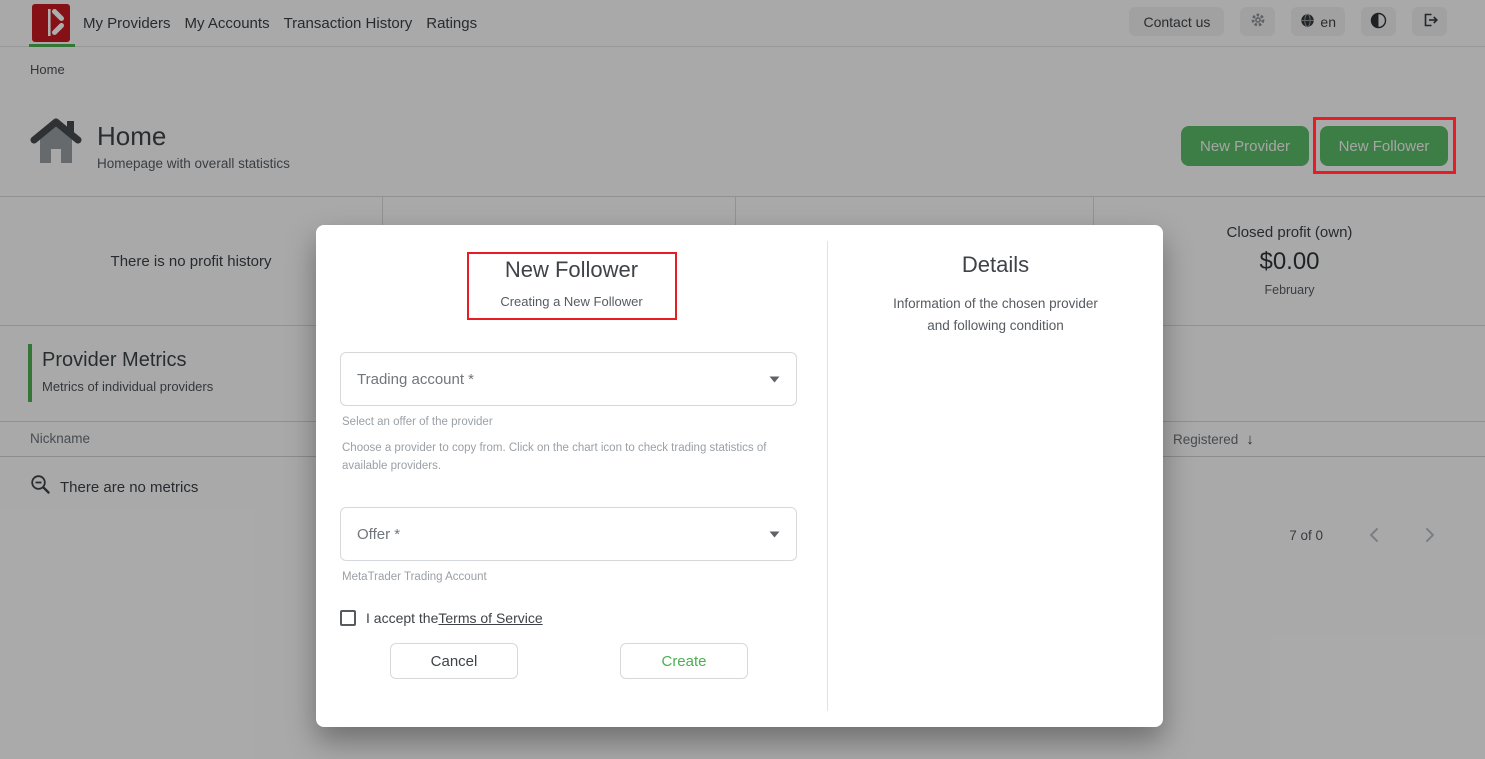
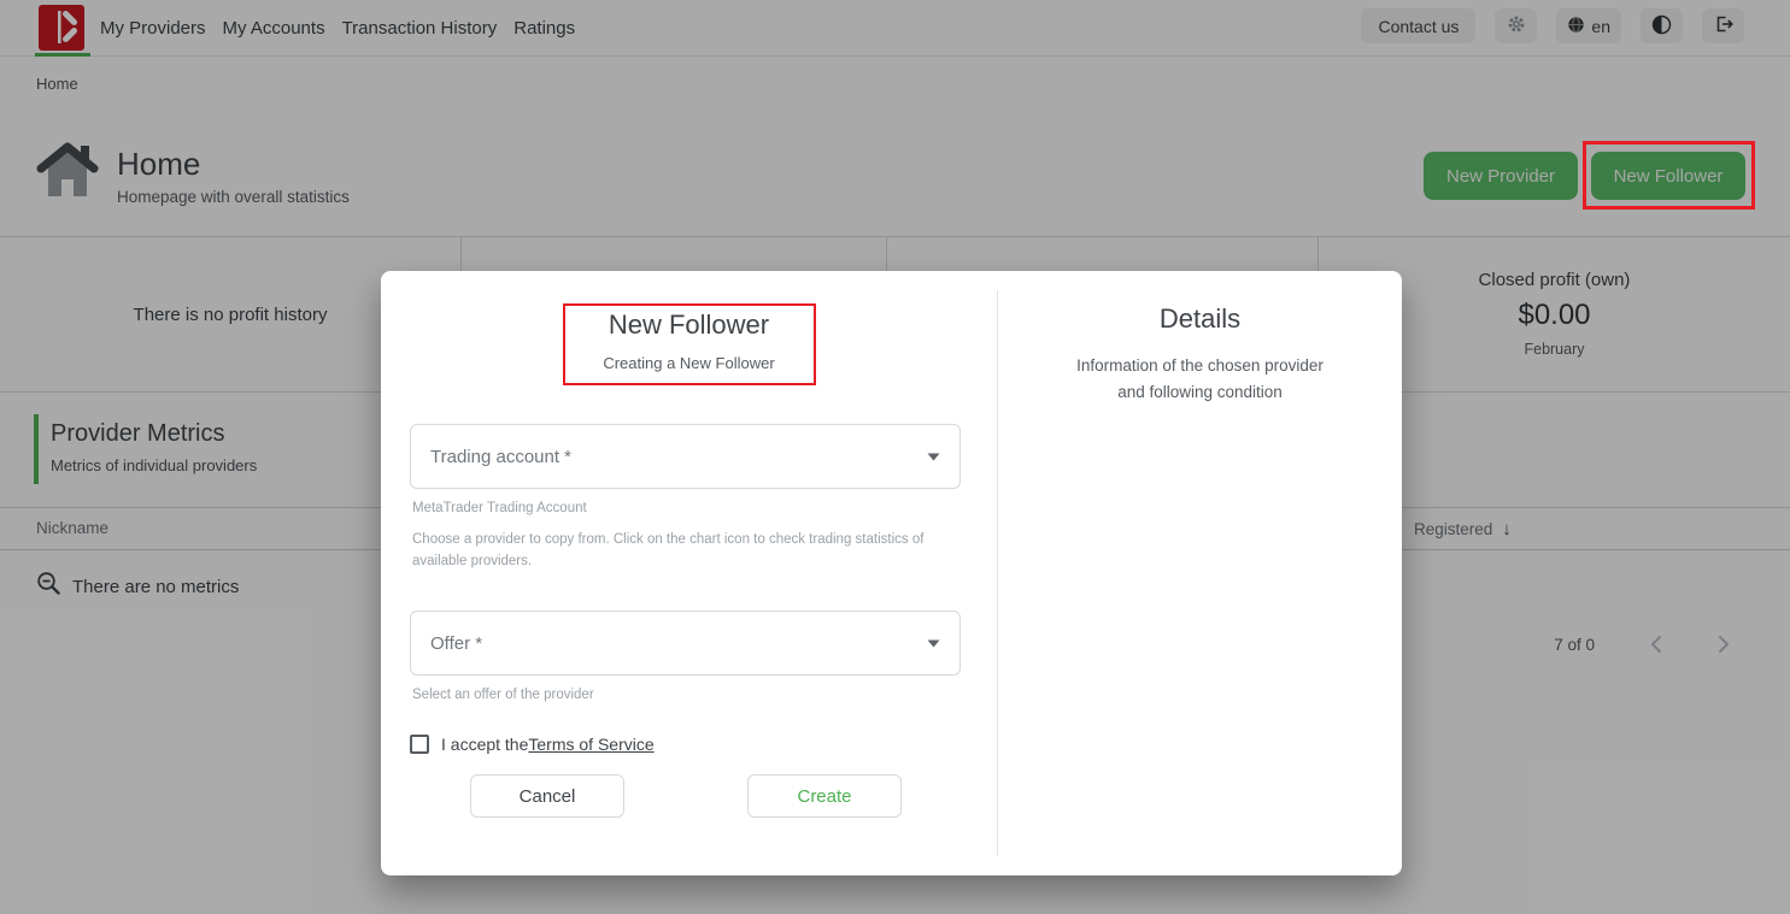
  My Providers
  My Accounts
  Transaction History
  Ratings
  Contact us
  en
  Home
  Home
  Homepage with overall statistics
  New Provider
  New Follower
  There is no profit history
  Closed profit (own)
  $0.00
  February
  Provider Metrics
  Metrics of individual providers
  Nickname
  Registered
  ↓
  There are no metrics
  7 of 0
  New Follower
  Creating a New Follower
  Trading account *
- Select an offer of the provider
+ MetaTrader Trading Account
  Choose a provider to copy from. Click on the chart icon to check trading statistics of available providers.
  Offer *
- MetaTrader Trading Account
+ Select an offer of the provider
  I accept the
  Terms of Service
  Cancel
  Create
  Details
  Information of the chosen provider and following condition
